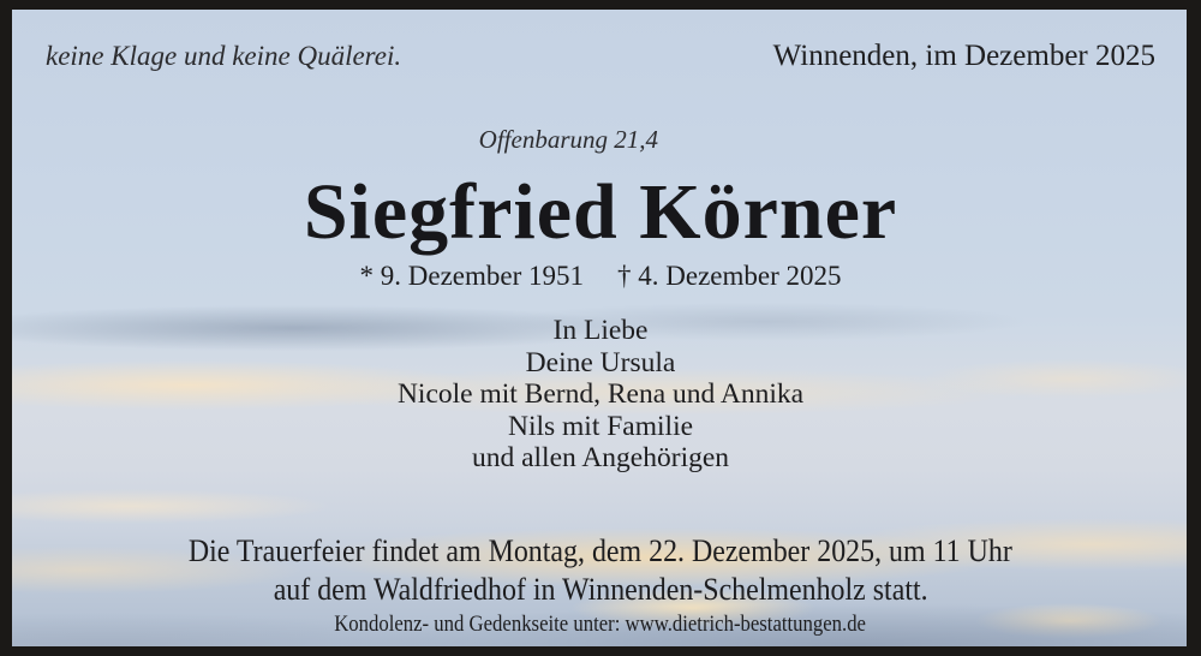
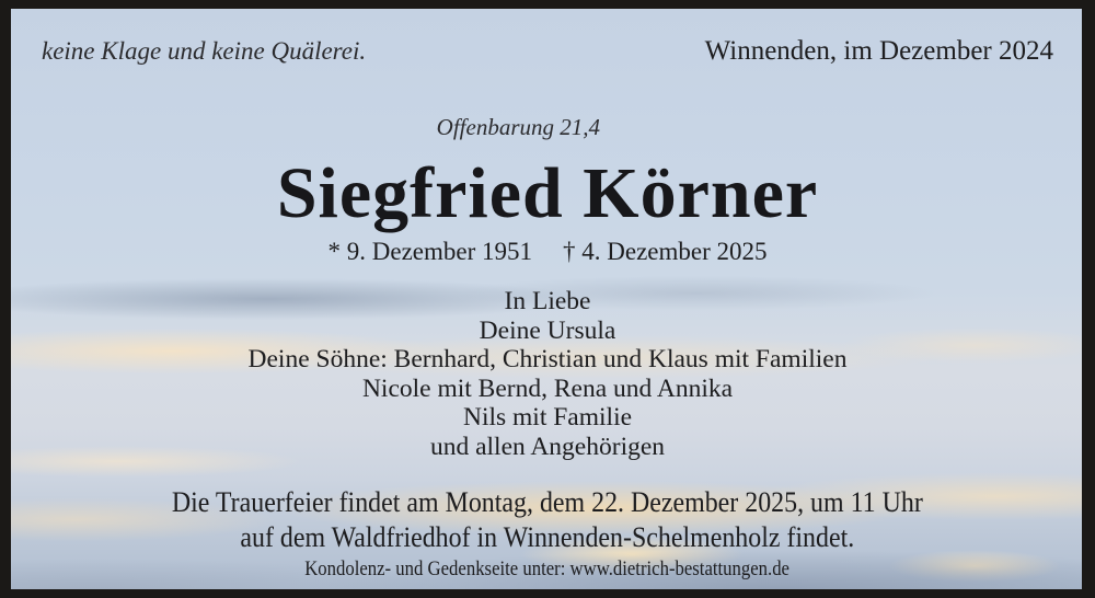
  keine Klage und keine Quälerei.
  Offenbarung 21,4
- Winnenden, im Dezember 2025
+ Winnenden, im Dezember 2024
  Siegfried Körner
  * 9. Dezember 1951 † 4. Dezember 2025
  In Liebe
  Deine Ursula
+ Deine Söhne: Bernhard, Christian und Klaus mit Familien
  Nicole mit Bernd, Rena und Annika
  Nils mit Familie
  und allen Angehörigen
  Die Trauerfeier findet am Montag, dem 22. Dezember 2025, um 11 Uhr
- auf dem Waldfriedhof in Winnenden-Schelmenholz statt.
+ auf dem Waldfriedhof in Winnenden-Schelmenholz findet.
  Kondolenz- und Gedenkseite unter: www.dietrich-bestattungen.de
